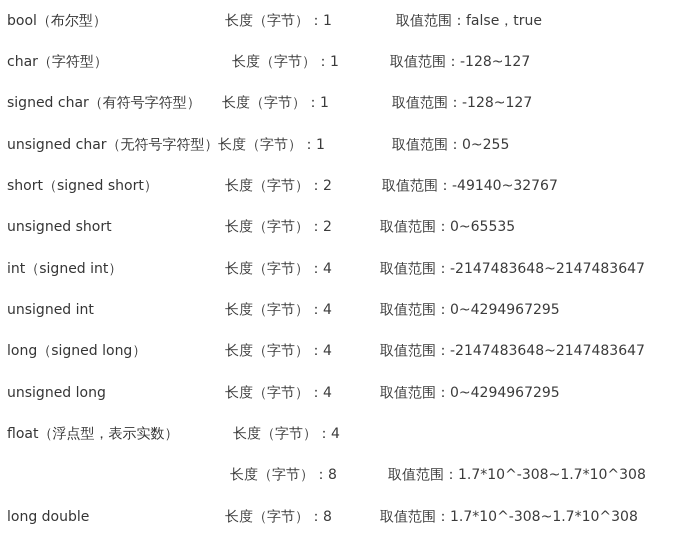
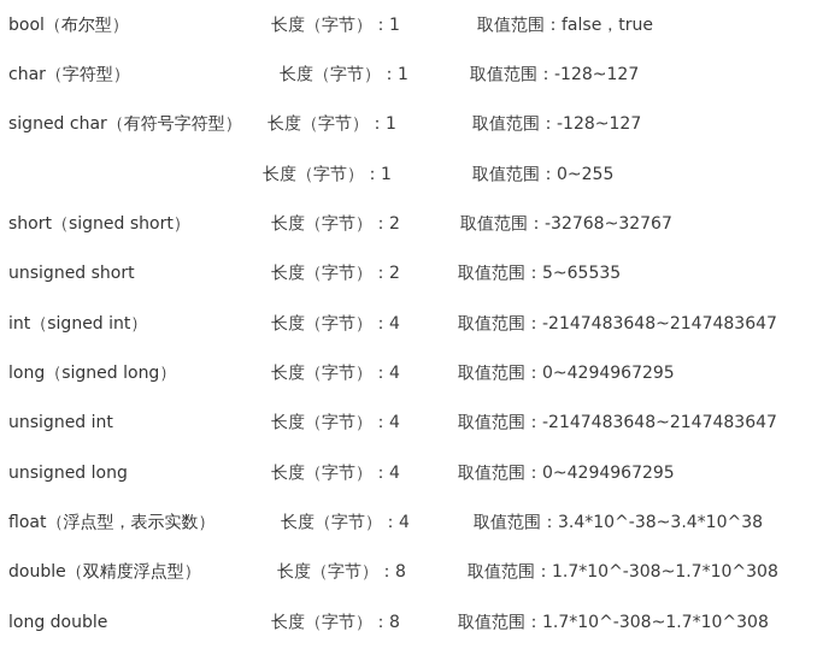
  bool（布尔型）
  长度（字节）：1
  取值范围：false，true
  char（字符型）
  长度（字节）：1
  取值范围：-128~127
  signed char（有符号字符型）
  长度（字节）：1
  取值范围：-128~127
- unsigned char（无符号字符型）
  长度（字节）：1
  取值范围：0~255
  short（signed short）
  长度（字节）：2
- 取值范围：-49140~32767
+ 取值范围：-32768~32767
  unsigned short
  长度（字节）：2
- 取值范围：0~65535
+ 取值范围：5~65535
  int（signed int）
  长度（字节）：4
  取值范围：-2147483648~2147483647
- unsigned int
+ long（signed long）
  长度（字节）：4
  取值范围：0~4294967295
- long（signed long）
+ unsigned int
  长度（字节）：4
  取值范围：-2147483648~2147483647
  unsigned long
  长度（字节）：4
  取值范围：0~4294967295
  float（浮点型，表示实数）
  长度（字节）：4
+ 取值范围：3.4*10^-38~3.4*10^38
+ double（双精度浮点型）
  长度（字节）：8
  取值范围：1.7*10^-308~1.7*10^308
  long double
  长度（字节）：8
  取值范围：1.7*10^-308~1.7*10^308
